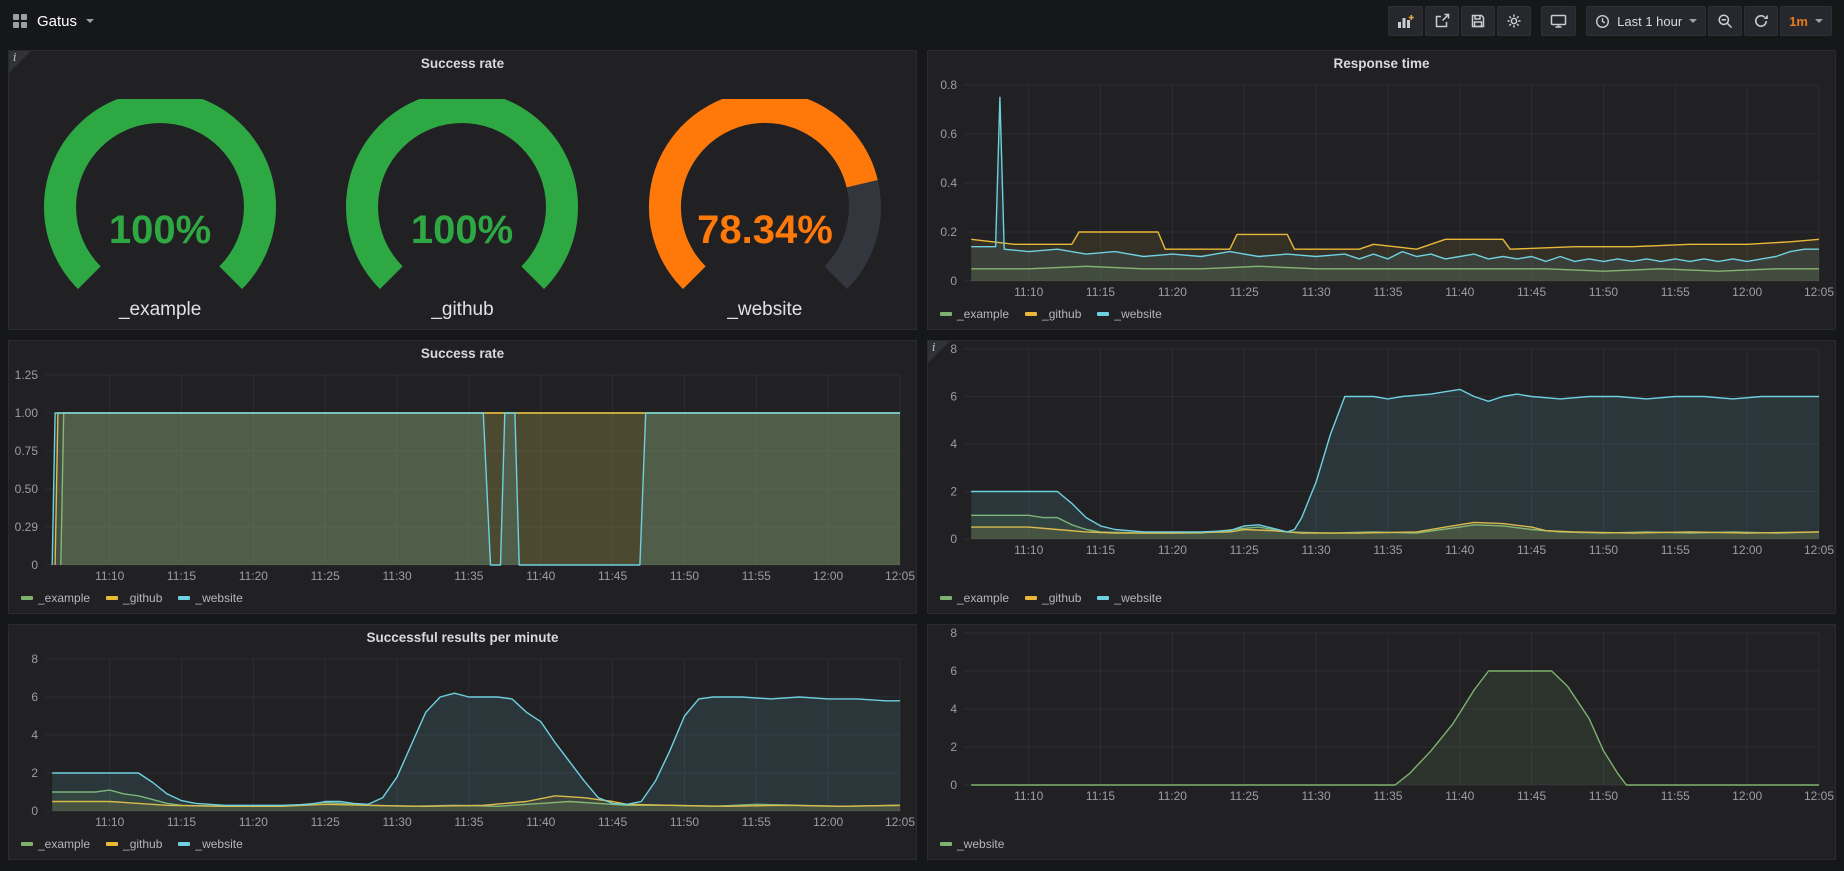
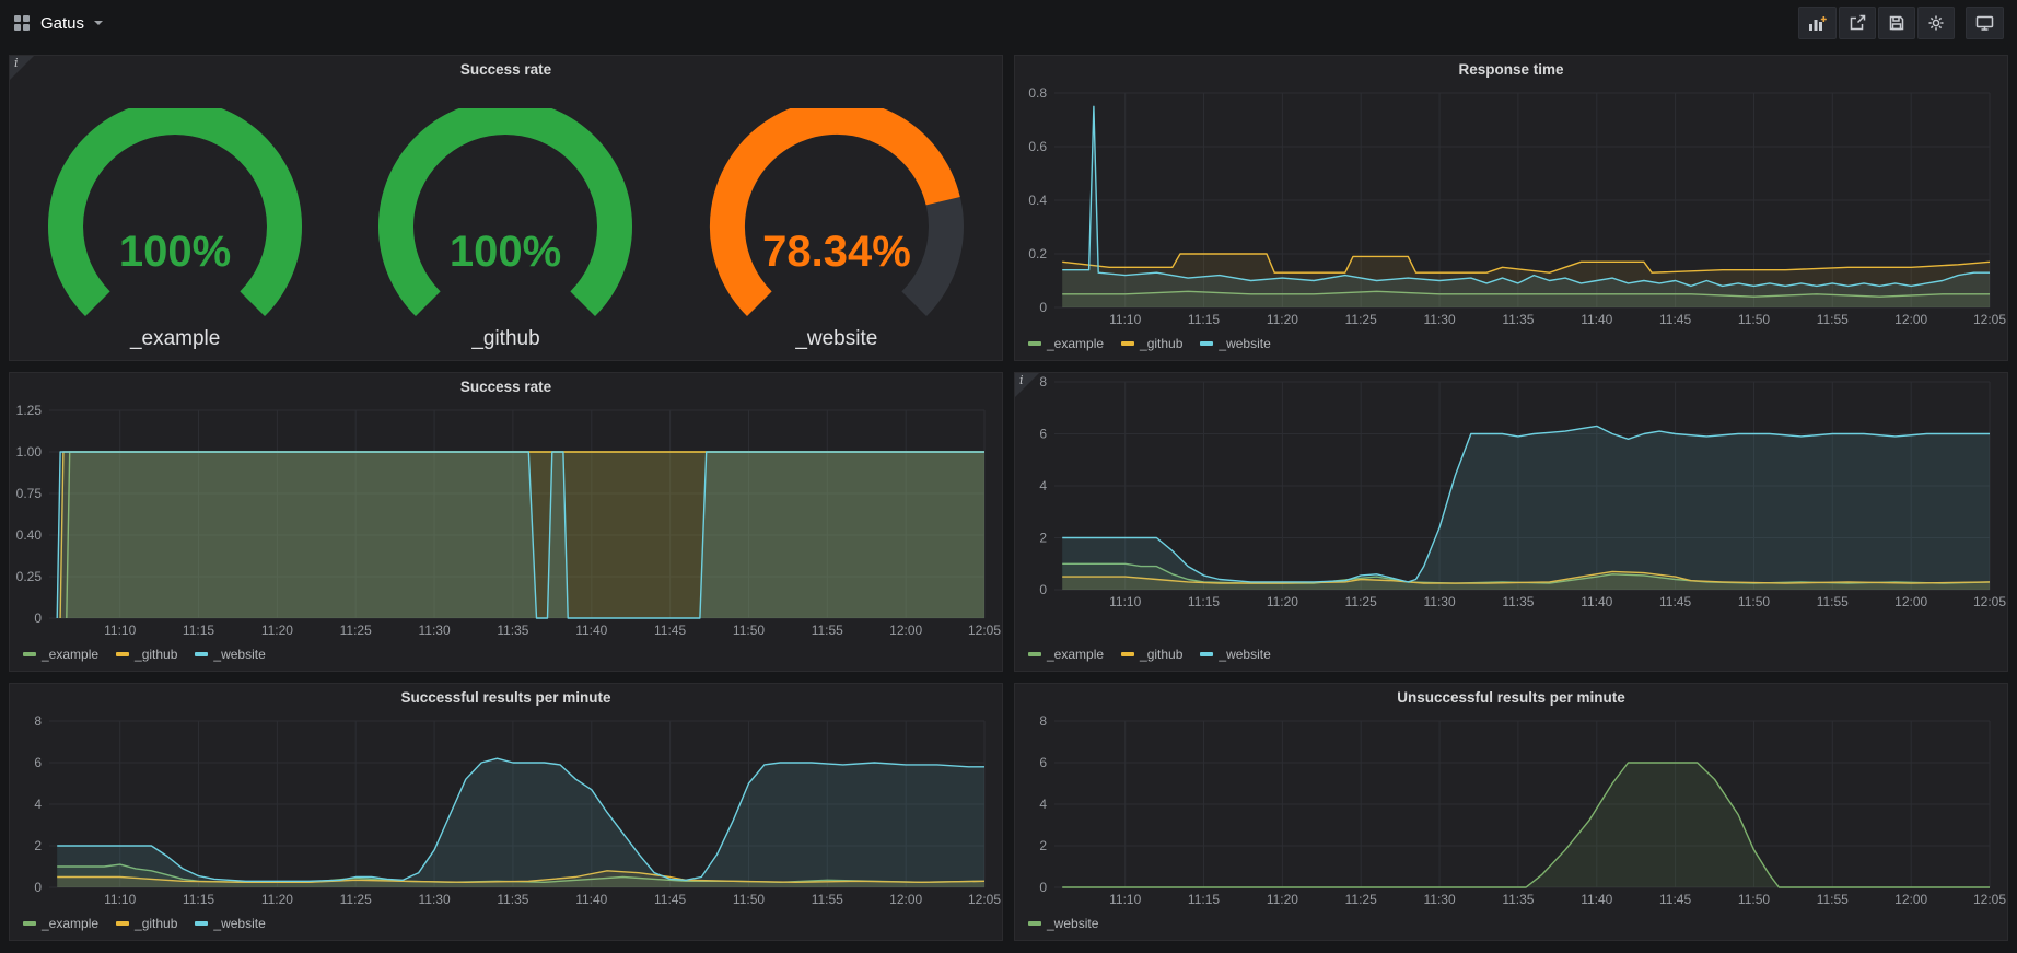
  Gatus
- Last 1 hour
- 1m
  i
  Success rate
  100%
  _example
  100%
  _github
  78.34%
  _website
  Response time
  11:10
  11:15
  11:20
  11:25
  11:30
  11:35
  11:40
  11:45
  11:50
  11:55
  12:00
  12:05
  0
  0.2
  0.4
  0.6
  0.8
  _example
  _github
  _website
  Success rate
  11:10
  11:15
  11:20
  11:25
  11:30
  11:35
  11:40
  11:45
  11:50
  11:55
  12:00
  12:05
  0
- 0.29
+ 0.25
- 0.50
+ 0.40
  0.75
  1.00
  1.25
  _example
  _github
  _website
  i
  11:10
  11:15
  11:20
  11:25
  11:30
  11:35
  11:40
  11:45
  11:50
  11:55
  12:00
  12:05
  0
  2
  4
  6
  8
  _example
  _github
  _website
  Successful results per minute
  11:10
  11:15
  11:20
  11:25
  11:30
  11:35
  11:40
  11:45
  11:50
  11:55
  12:00
  12:05
  0
  2
  4
  6
  8
  _example
  _github
  _website
+ Unsuccessful results per minute
  11:10
  11:15
  11:20
  11:25
  11:30
  11:35
  11:40
  11:45
  11:50
  11:55
  12:00
  12:05
  0
  2
  4
  6
  8
  _website
